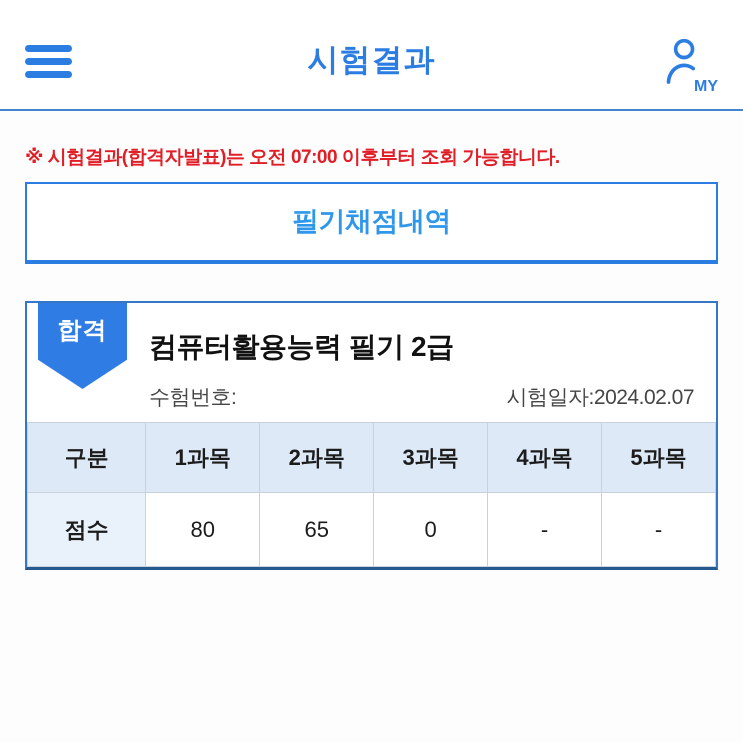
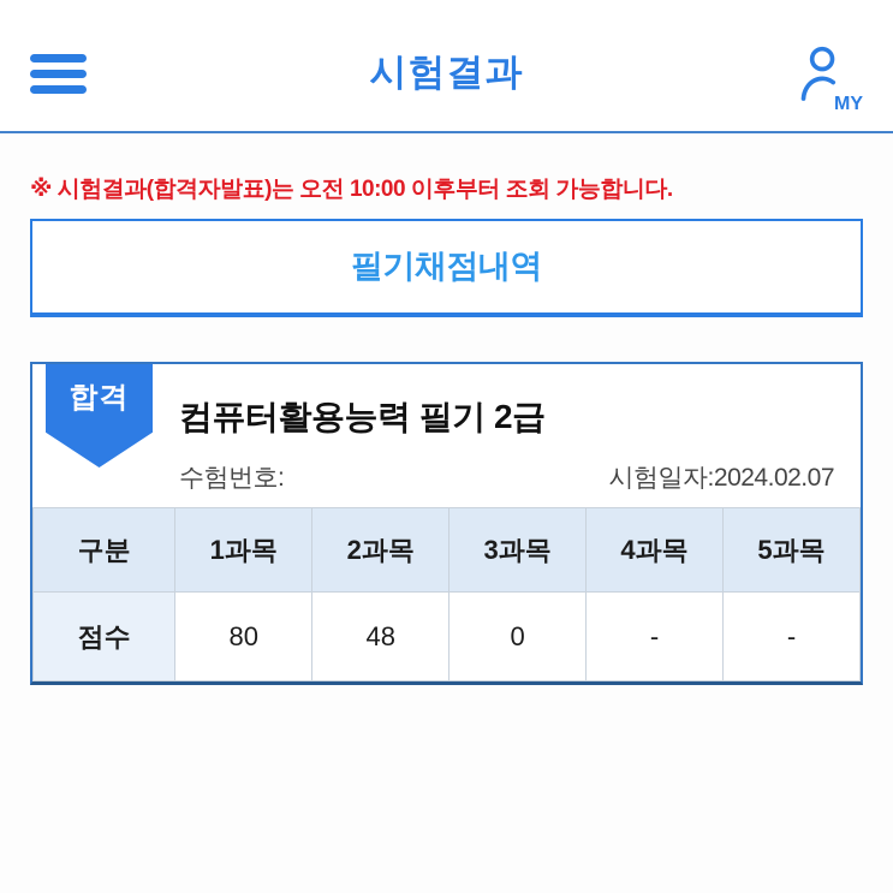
  시험결과
  MY
- ※ 시험결과(합격자발표)는 오전 07:00 이후부터 조회 가능합니다.
+ ※ 시험결과(합격자발표)는 오전 10:00 이후부터 조회 가능합니다.
  필기채점내역
  합격
  컴퓨터활용능력 필기 2급
  수험번호:
  시험일자:2024.02.07
  구분	1과목	2과목	3과목	4과목	5과목
- 점수	80	65	0	-	-
+ 점수	80	48	0	-	-
